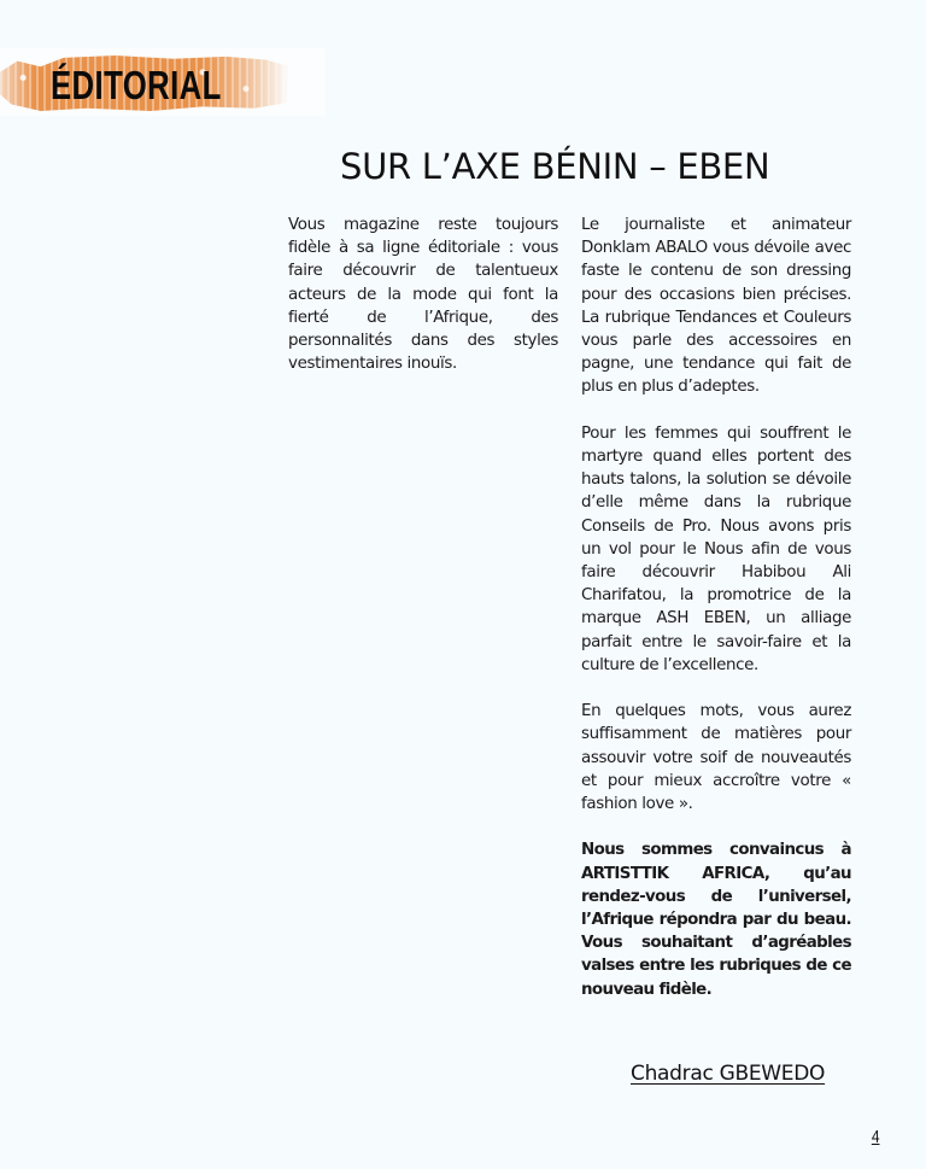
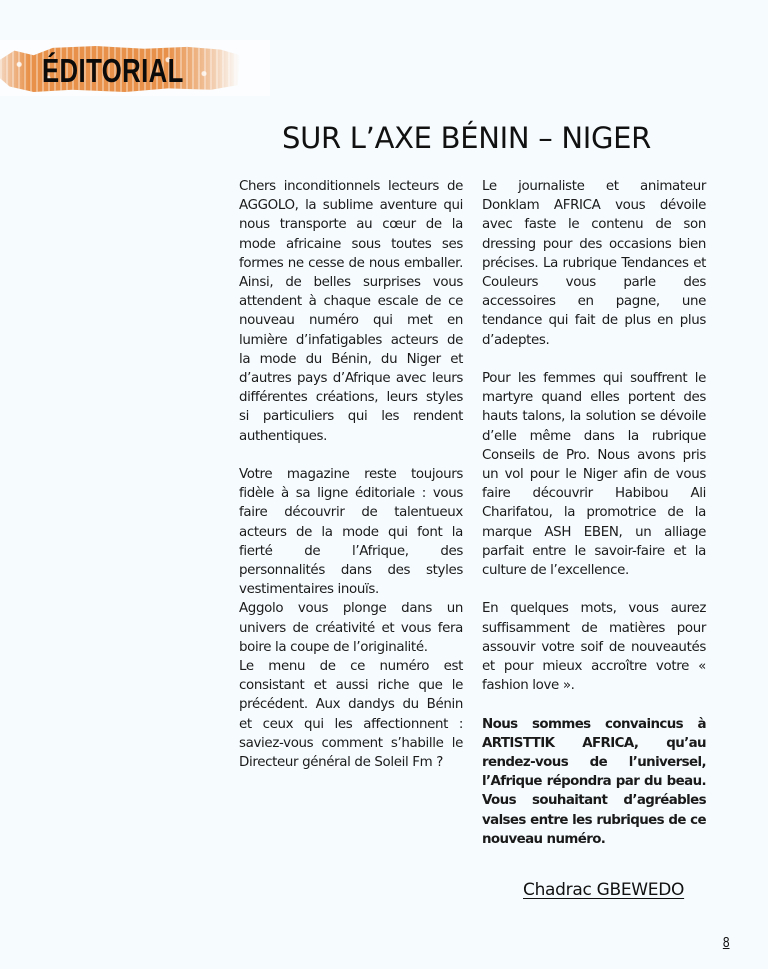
  ÉDITORIAL
- SUR L’AXE BÉNIN – EBEN
+ SUR L’AXE BÉNIN – NIGER
+ Chers inconditionnels lecteurs de AGGOLO, la sublime aventure qui nous transporte au cœur de la mode africaine sous toutes ses formes ne cesse de nous emballer. Ainsi, de belles surprises vous attendent à chaque escale de ce nouveau numéro qui met en lumière d’infatigables acteurs de la mode du Bénin, du Niger et d’autres pays d’Afrique avec leurs différentes créations, leurs styles si particuliers qui les rendent authentiques.
- Vous magazine reste toujours fidèle à sa ligne éditoriale : vous faire découvrir de talentueux acteurs de la mode qui font la fierté de l’Afrique, des personnalités dans des styles vestimentaires inouïs.
+ Votre magazine reste toujours fidèle à sa ligne éditoriale : vous faire découvrir de talentueux acteurs de la mode qui font la fierté de l’Afrique, des personnalités dans des styles vestimentaires inouïs.
+ Aggolo vous plonge dans un univers de créativité et vous fera boire la coupe de l’originalité.
+ Le menu de ce numéro est consistant et aussi riche que le précédent. Aux dandys du Bénin et ceux qui les affectionnent : saviez-vous comment s’habille le Directeur général de Soleil Fm ?
- Le journaliste et animateur Donklam ABALO vous dévoile avec faste le contenu de son dressing pour des occasions bien précises. La rubrique Tendances et Couleurs vous parle des accessoires en pagne, une tendance qui fait de plus en plus d’adeptes.
+ Le journaliste et animateur Donklam AFRICA vous dévoile avec faste le contenu de son dressing pour des occasions bien précises. La rubrique Tendances et Couleurs vous parle des accessoires en pagne, une tendance qui fait de plus en plus d’adeptes.
- Pour les femmes qui souffrent le martyre quand elles portent des hauts talons, la solution se dévoile d’elle même dans la rubrique Conseils de Pro. Nous avons pris un vol pour le Nous afin de vous faire découvrir Habibou Ali Charifatou, la promotrice de la marque ASH EBEN, un alliage parfait entre le savoir-faire et la culture de l’excellence.
+ Pour les femmes qui souffrent le martyre quand elles portent des hauts talons, la solution se dévoile d’elle même dans la rubrique Conseils de Pro. Nous avons pris un vol pour le Niger afin de vous faire découvrir Habibou Ali Charifatou, la promotrice de la marque ASH EBEN, un alliage parfait entre le savoir-faire et la culture de l’excellence.
  En quelques mots, vous aurez suffisamment de matières pour assouvir votre soif de nouveautés et pour mieux accroître votre « fashion love ».
- Nous sommes convaincus à ARTISTTIK AFRICA, qu’au rendez-vous de l’universel, l’Afrique répondra par du beau. Vous souhaitant d’agréables valses entre les rubriques de ce nouveau fidèle.
+ Nous sommes convaincus à ARTISTTIK AFRICA, qu’au rendez-vous de l’universel, l’Afrique répondra par du beau. Vous souhaitant d’agréables valses entre les rubriques de ce nouveau numéro.
  Chadrac GBEWEDO
- 4
+ 8
